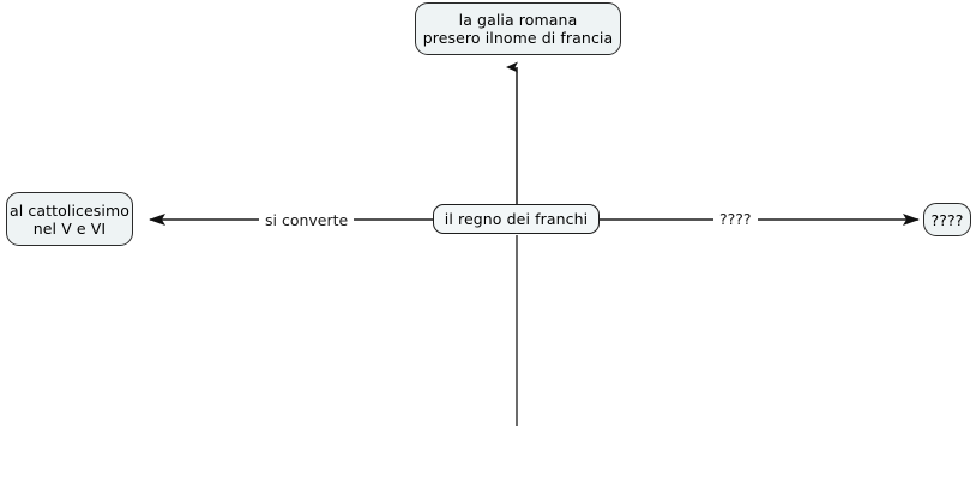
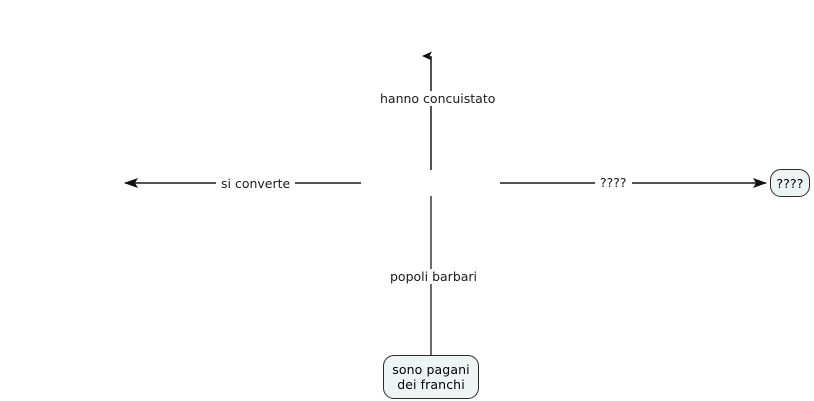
- la galia romana
- presero ilnome di francia
- al cattolicesimo
- nel V e VI
- il regno dei franchi
  ????
+ sono pagani
+ dei franchi
+ hanno concuistato
  si converte
  ????
+ popoli barbari
